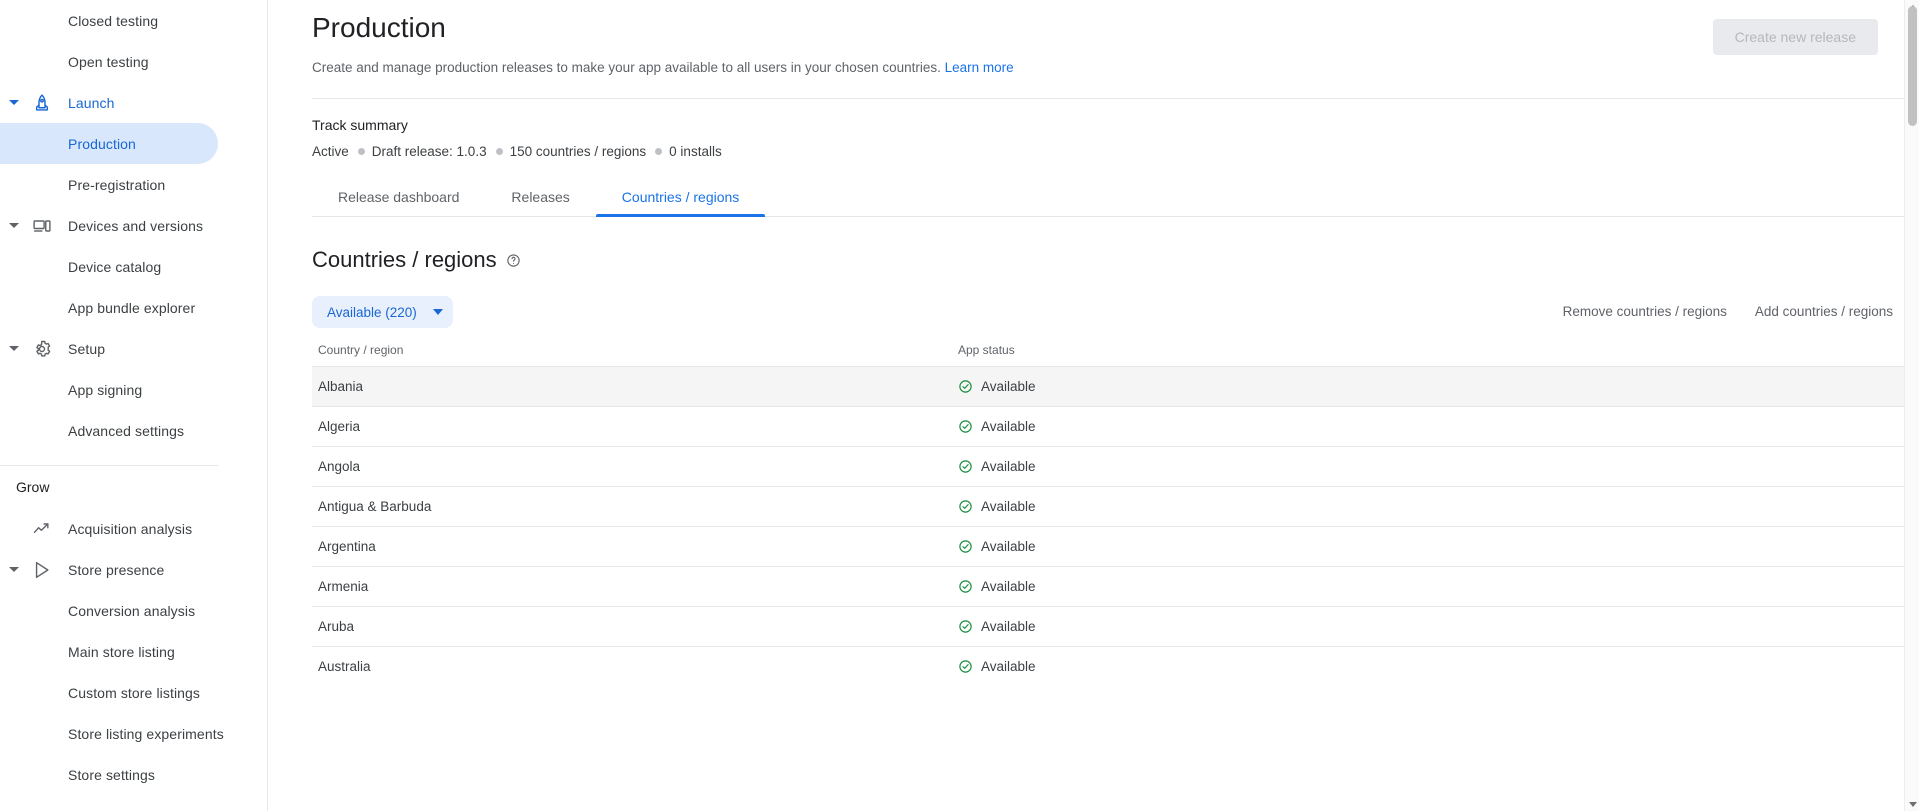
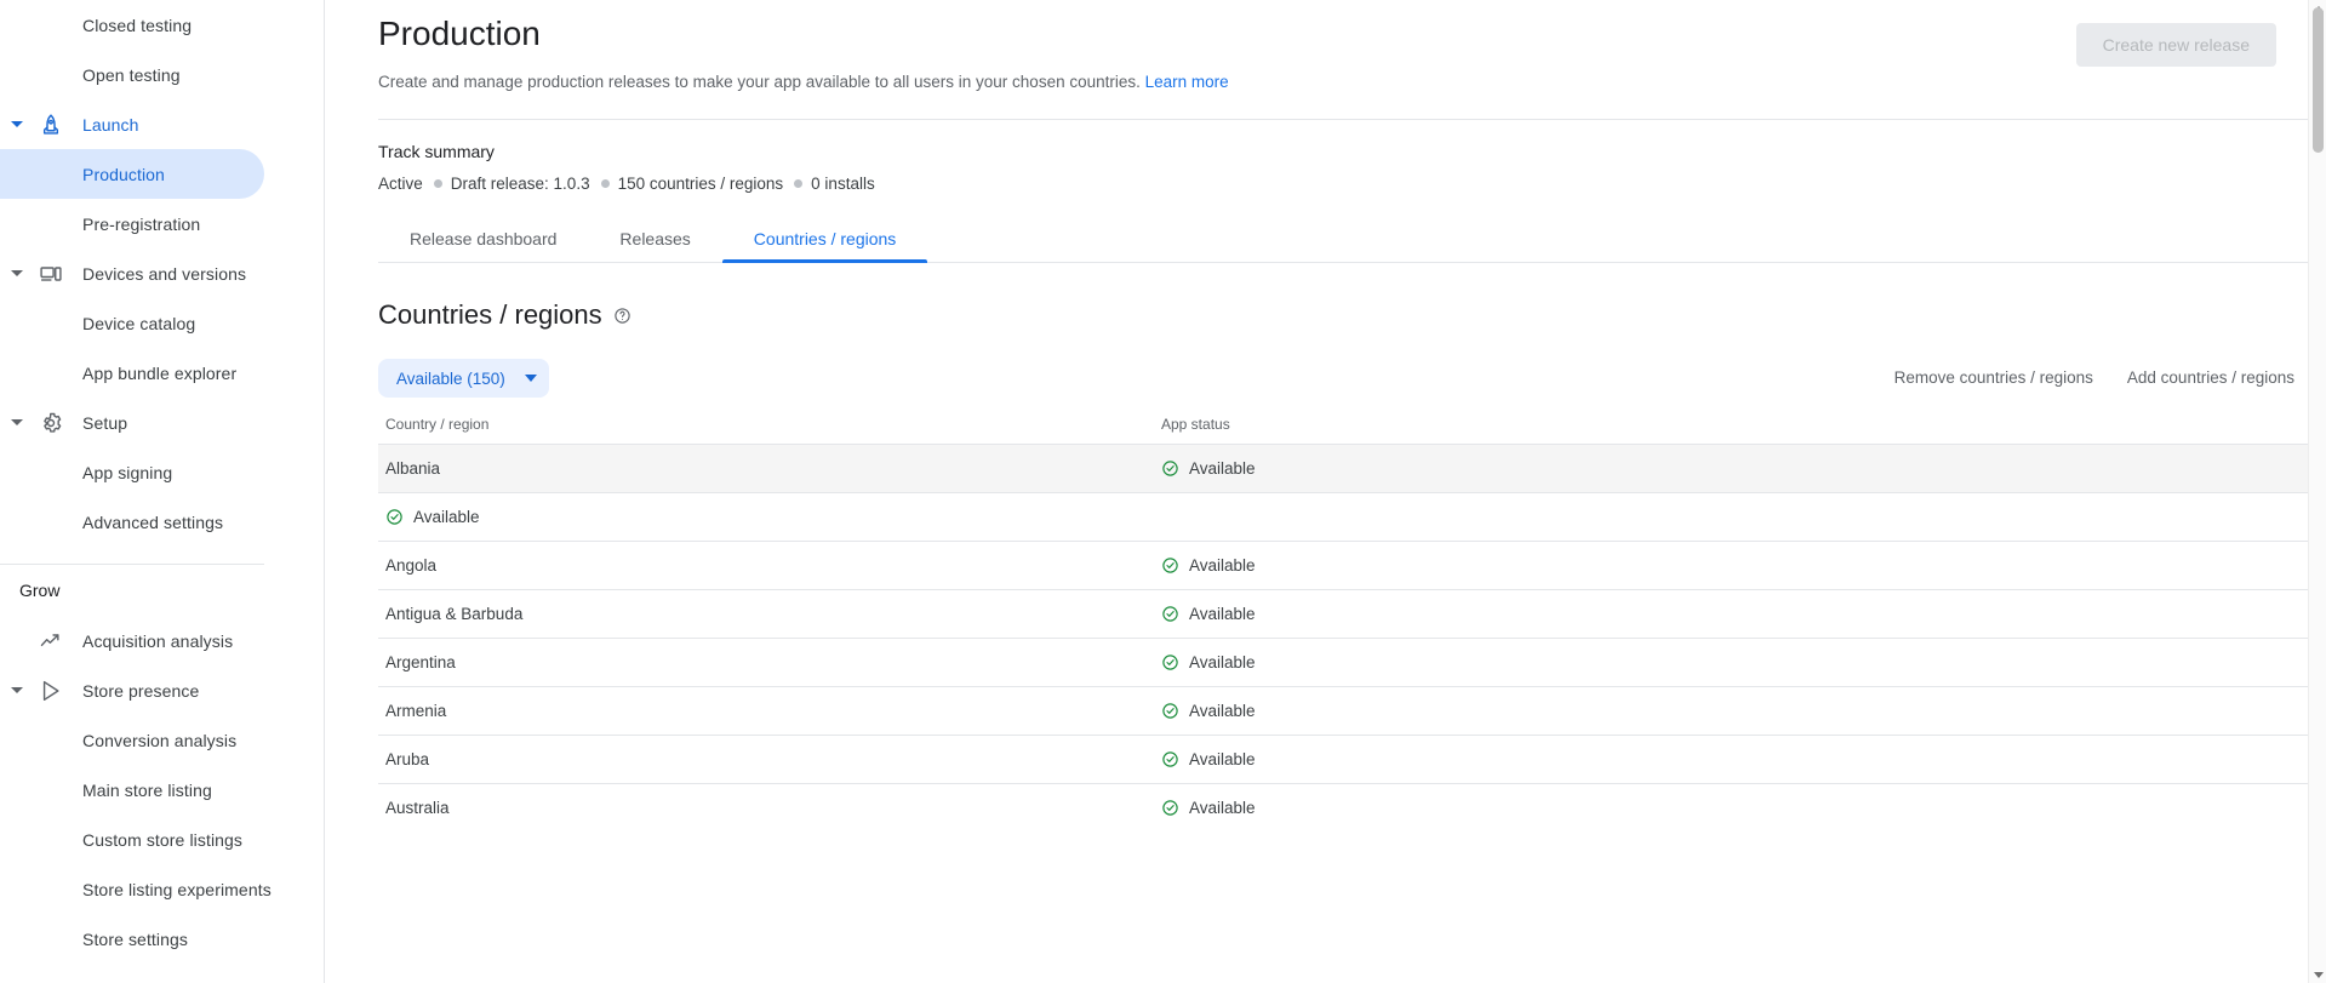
  Closed testing
  Open testing
  Launch
  Production
  Pre-registration
  Devices and versions
  Device catalog
  App bundle explorer
  Setup
  App signing
  Advanced settings
  Grow
  Acquisition analysis
  Store presence
  Conversion analysis
  Main store listing
  Custom store listings
  Store listing experiments
  Store settings
  Production
  Create and manage production releases to make your app available to all users in your chosen countries. Learn more
  Create new release
  Track summary
  Active
  Draft release: 1.0.3
  150 countries / regions
  0 installs
  Release dashboard
  Releases
  Countries / regions
  Countries / regions
- Available (220)
+ Available (150)
  Remove countries / regions
  Add countries / regions
  Country / region
  App status
  Albania
  Available
- Algeria
  Available
  Angola
  Available
  Antigua & Barbuda
  Available
  Argentina
  Available
  Armenia
  Available
  Aruba
  Available
  Australia
  Available
